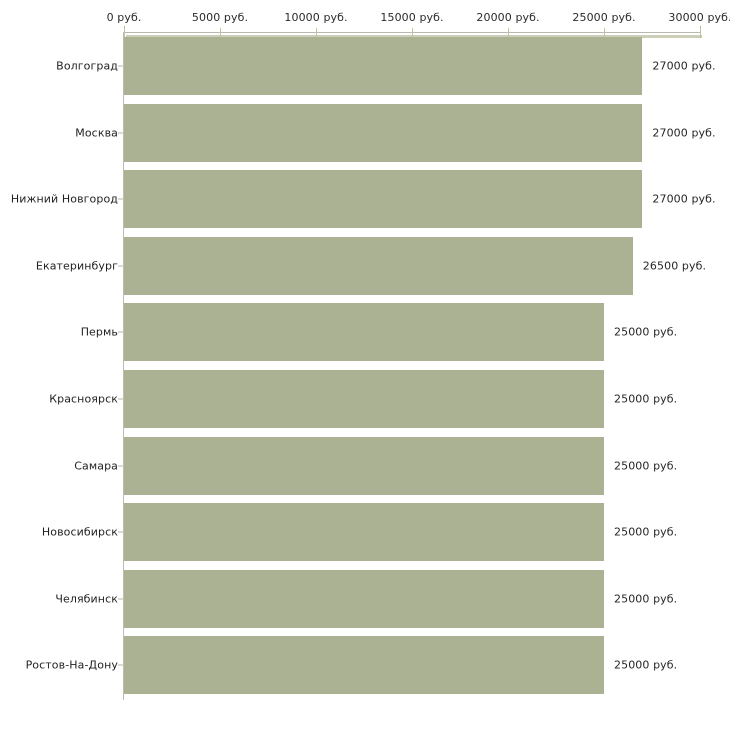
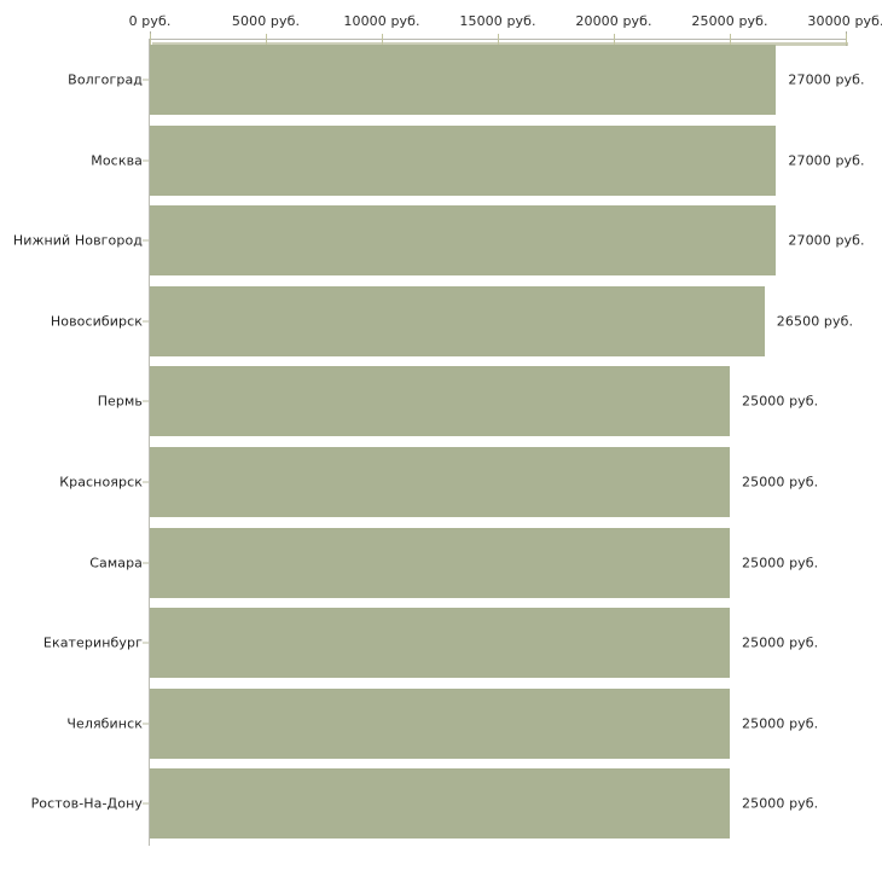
  0 руб.
  5000 руб.
  10000 руб.
  15000 руб.
  20000 руб.
  25000 руб.
  30000 руб
  Волгоград
  27000 руб.
  Москва
  27000 руб.
  Нижний Новгород
  27000 руб.
- Екатеринбург
+ Новосибирск
  26500 руб.
  Пермь
  25000 руб.
  Красноярск
  25000 руб.
  Самара
  25000 руб.
- Новосибирск
+ Екатеринбург
  25000 руб.
  Челябинск
  25000 руб.
  Ростов-На-Дону
  25000 руб.
